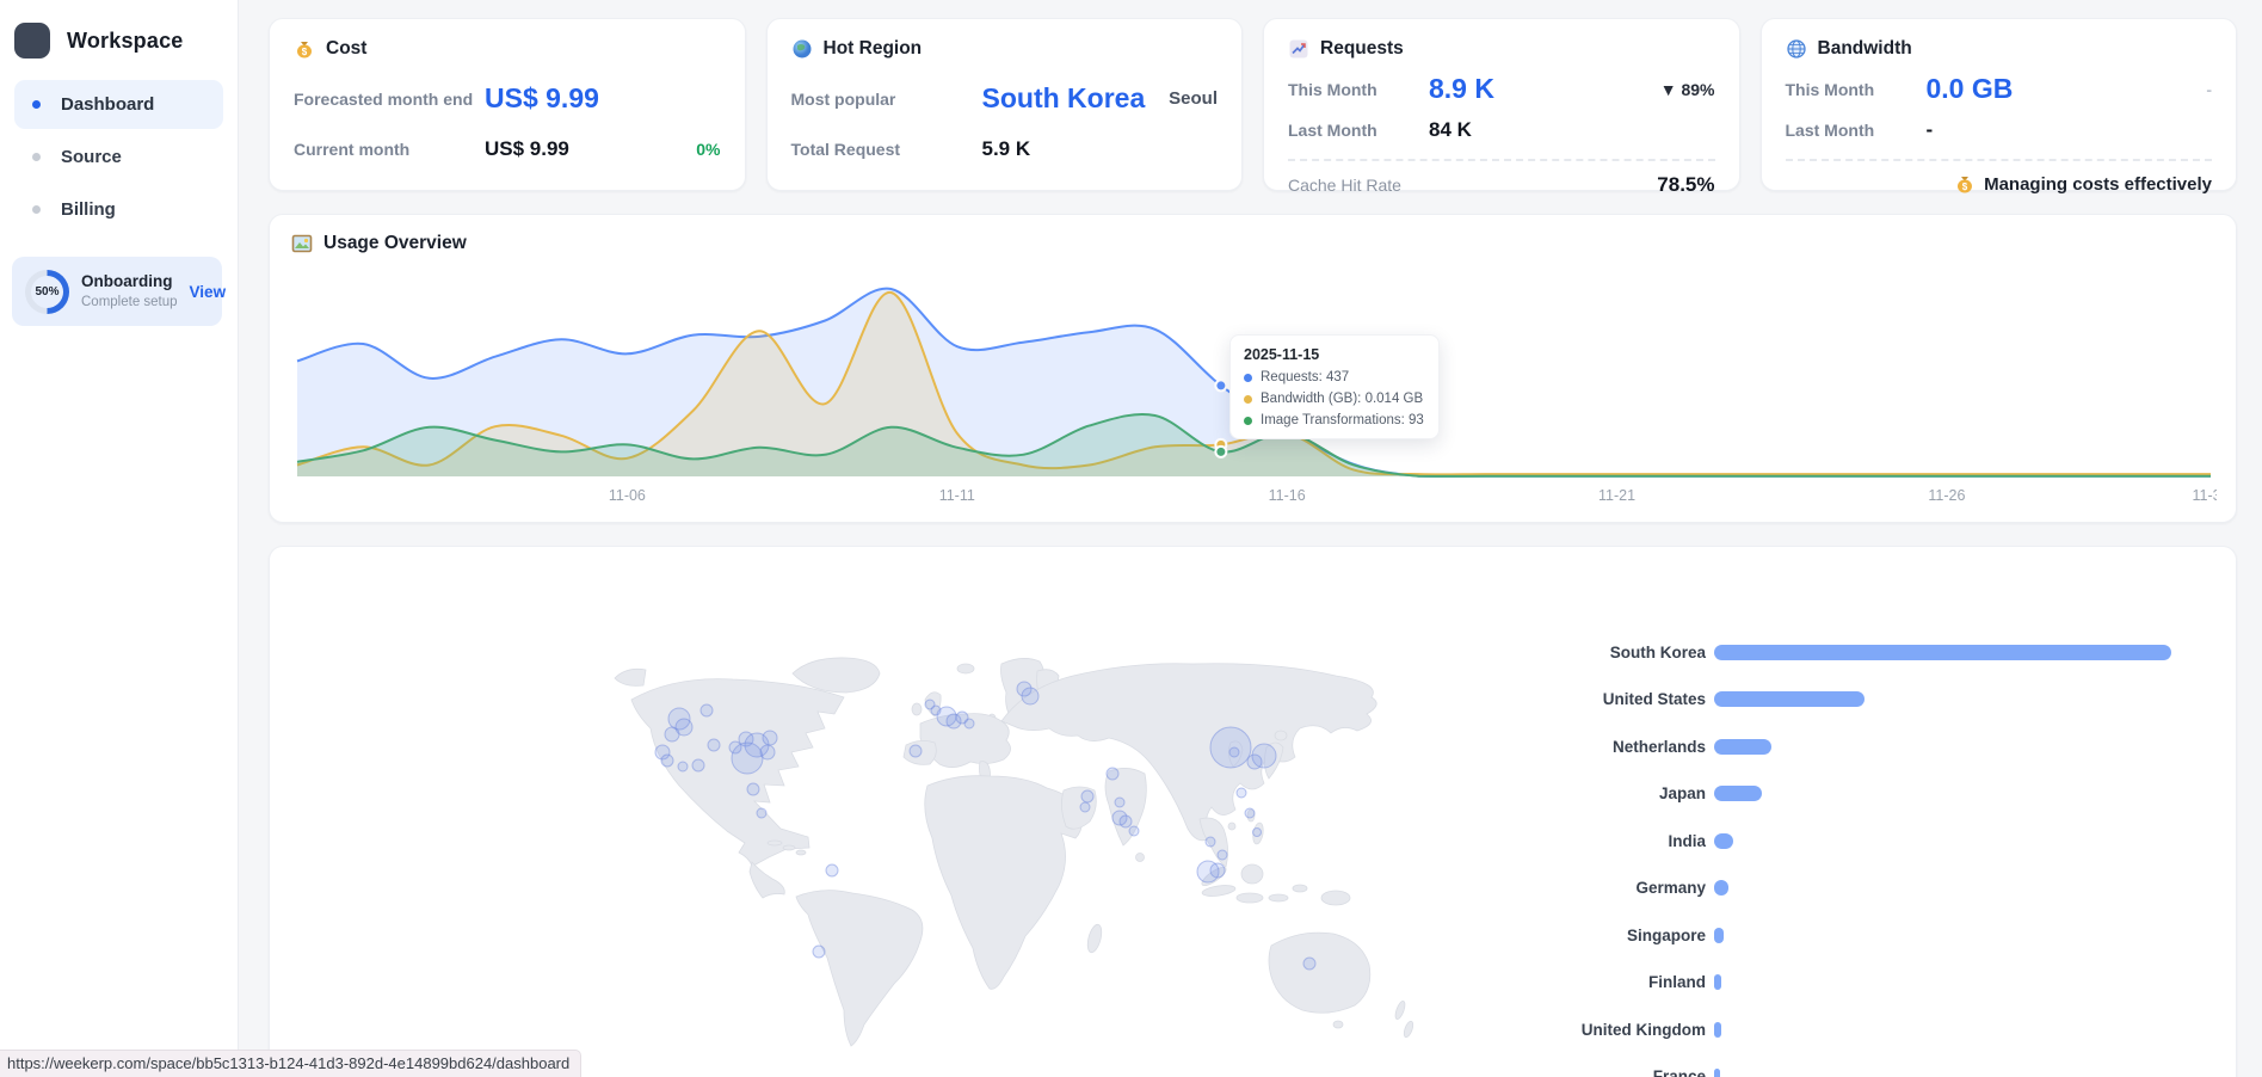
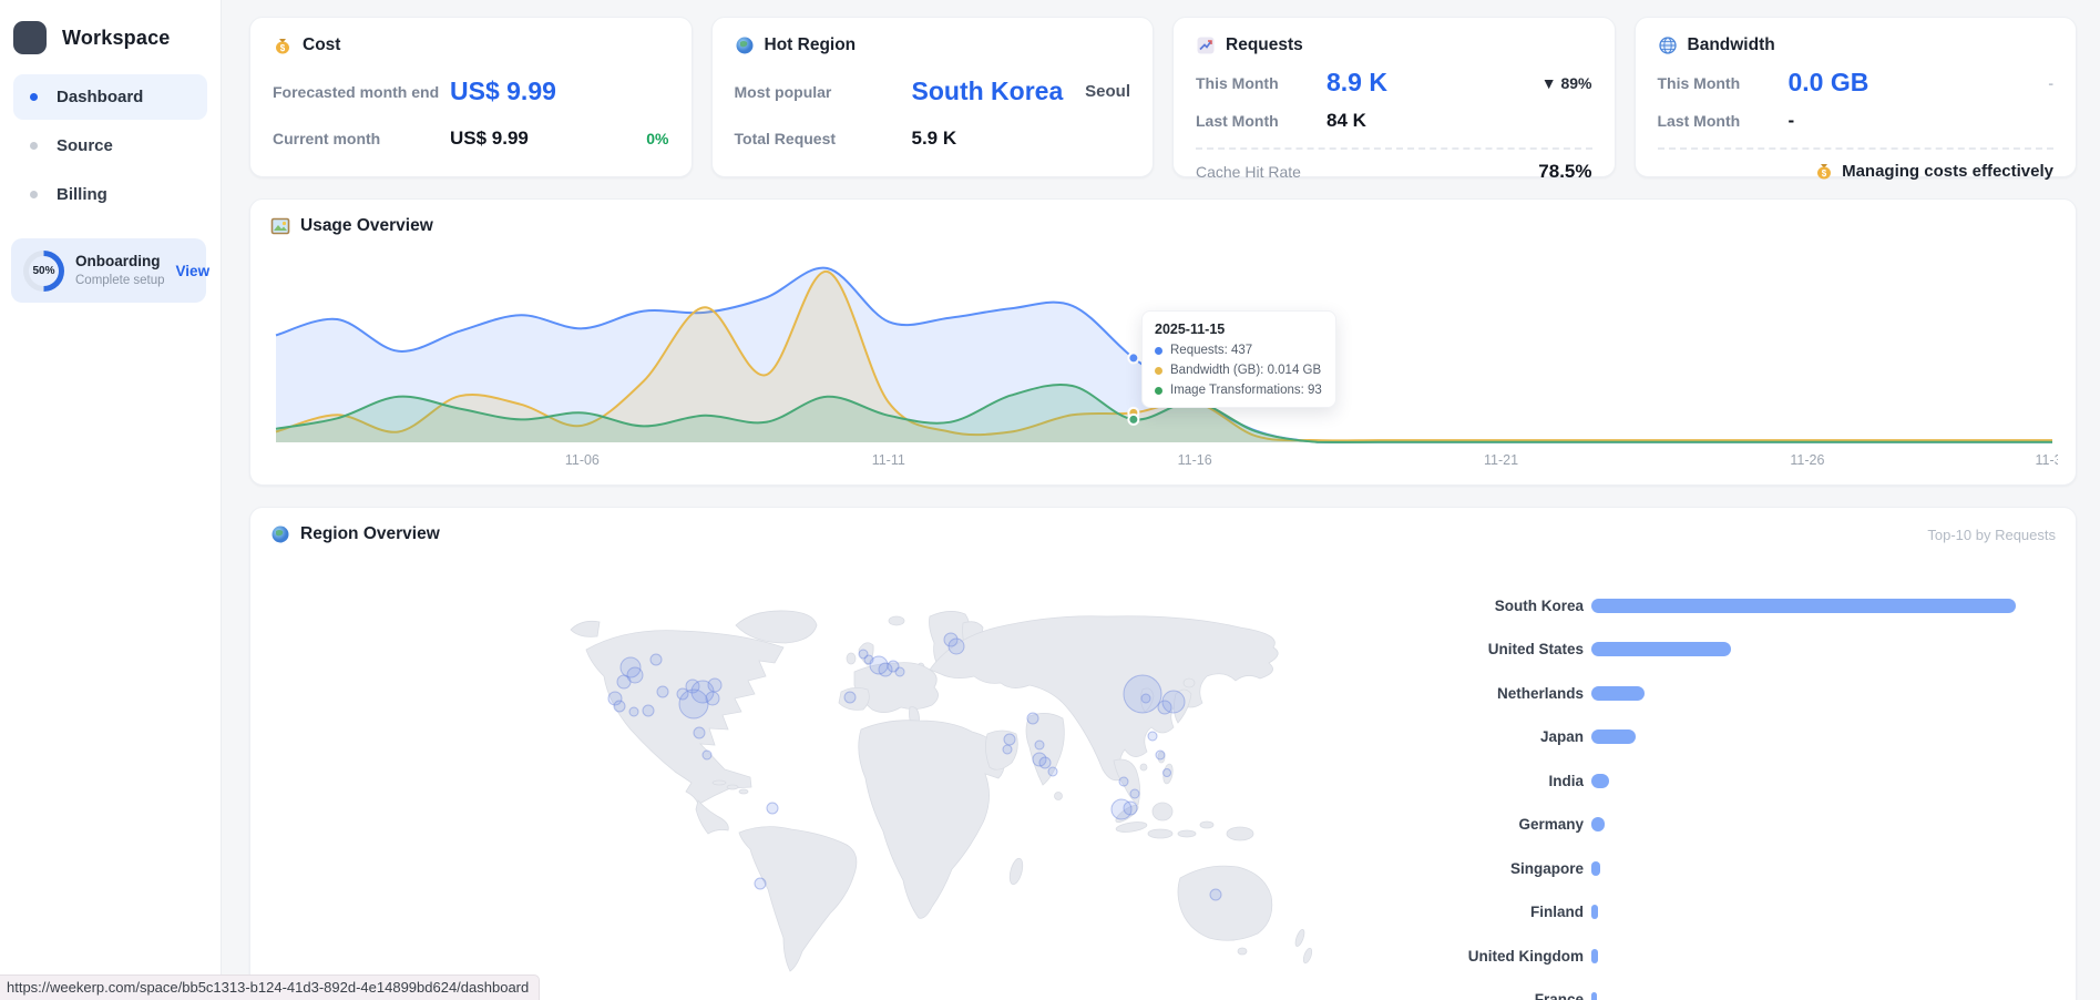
  Workspace
  Dashboard
  Source
  Billing
  50%
  Onboarding
  Complete setup
  View
  $
  Cost
  Forecasted month end
  US$ 9.99
  Current month
  US$ 9.99
  0%
  Hot Region
  Most popular
  South Korea
  Seoul
  Total Request
  5.9 K
  Requests
  This Month
  8.9 K
  ▼ 89%
  Last Month
  84 K
  Cache Hit Rate
  78.5%
  Bandwidth
  This Month
  0.0 GB
  -
  Last Month
  -
  $
  Managing costs effectively
  Usage Overview
  11-06
  11-11
  11-16
  11-21
  11-26
  2025-11-15
  Requests: 437
  Bandwidth (GB): 0.014 GB
  Image Transformations: 93
+ Region Overview
+ Top-10 by Requests
  South Korea
  United States
  Netherlands
  Japan
  India
  Germany
  Singapore
  Finland
  United Kingdom
  https://weekerp.com/space/bb5c1313-b124-41d3-892d-4e14899bd624/dashboard
